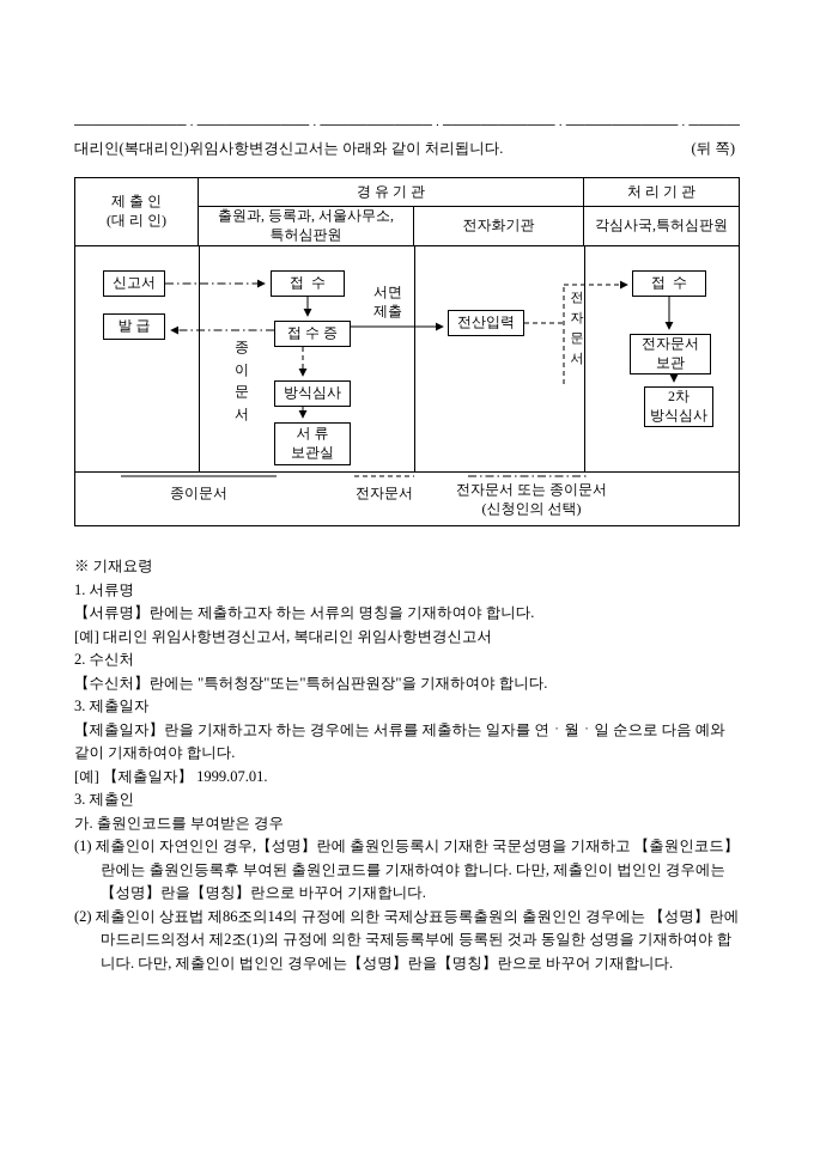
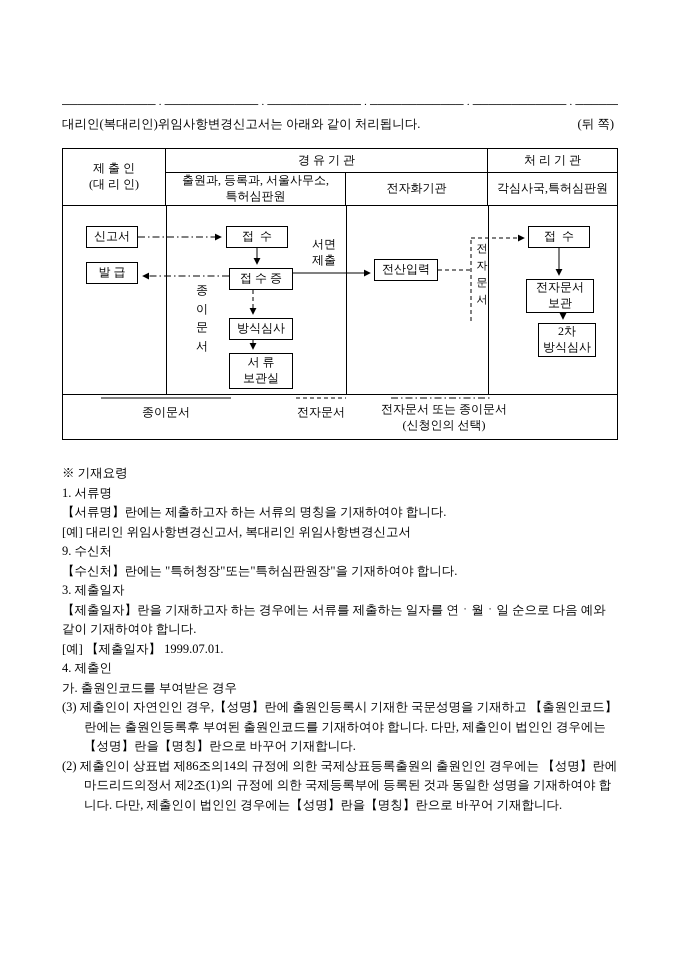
  ──────────── · ──────────── · ──────────── · ──────────── · ──────────── · ─────
  대리인(복대리인)위임사항변경신고서는 아래와 같이 처리됩니다.
  (뒤 쪽)
  제 출 인
  (대 리 인)
  경 유 기 관
  처 리 기 관
  출원과, 등록과, 서울사무소,
  특허심판원
  전자화기관
  각심사국,특허심판원
  신고서
  접 수
  발 급
  접 수 증
  전산입력
  방식심사
  서 류
  보관실
  접 수
  전자문서
  보관
  2차
  방식심사
  서면
  제출
  종이문서
  전자문서
  종이문서
  전자문서
  전자문서 또는 종이문서
  (신청인의 선택)
  ※ 기재요령
  1. 서류명
  【서류명】란에는 제출하고자 하는 서류의 명칭을 기재하여야 합니다.
  [예] 대리인 위임사항변경신고서, 복대리인 위임사항변경신고서
- 2. 수신처
+ 9. 수신처
  【수신처】란에는 "특허청장"또는"특허심판원장"을 기재하여야 합니다.
  3. 제출일자
  【제출일자】란을 기재하고자 하는 경우에는 서류를 제출하는 일자를 연ㆍ월ㆍ일 순으로 다음 예와 같이 기재하여야 합니다.
  [예] 【제출일자】 1999.07.01.
- 3. 제출인
+ 4. 제출인
  가. 출원인코드를 부여받은 경우
- (1) 제출인이 자연인인 경우,【성명】란에 출원인등록시 기재한 국문성명을 기재하고 【출원인코드】란에는 출원인등록후 부여된 출원인코드를 기재하여야 합니다. 다만, 제출인이 법인인 경우에는【성명】란을【명칭】란으로 바꾸어 기재합니다.
+ (3) 제출인이 자연인인 경우,【성명】란에 출원인등록시 기재한 국문성명을 기재하고 【출원인코드】란에는 출원인등록후 부여된 출원인코드를 기재하여야 합니다. 다만, 제출인이 법인인 경우에는【성명】란을【명칭】란으로 바꾸어 기재합니다.
  (2) 제출인이 상표법 제86조의14의 규정에 의한 국제상표등록출원의 출원인인 경우에는 【성명】란에 마드리드의정서 제2조(1)의 규정에 의한 국제등록부에 등록된 것과 동일한 성명을 기재하여야 합니다. 다만, 제출인이 법인인 경우에는【성명】란을【명칭】란으로 바꾸어 기재합니다.
